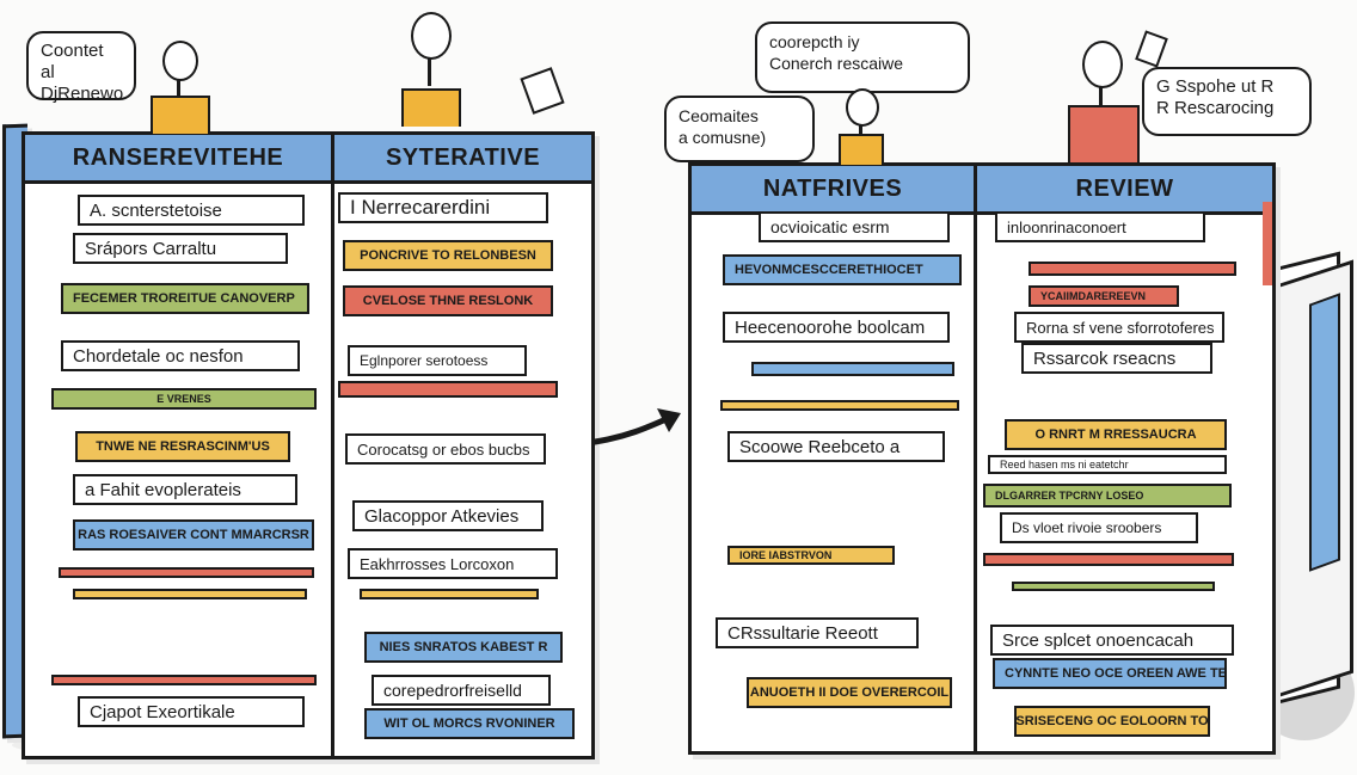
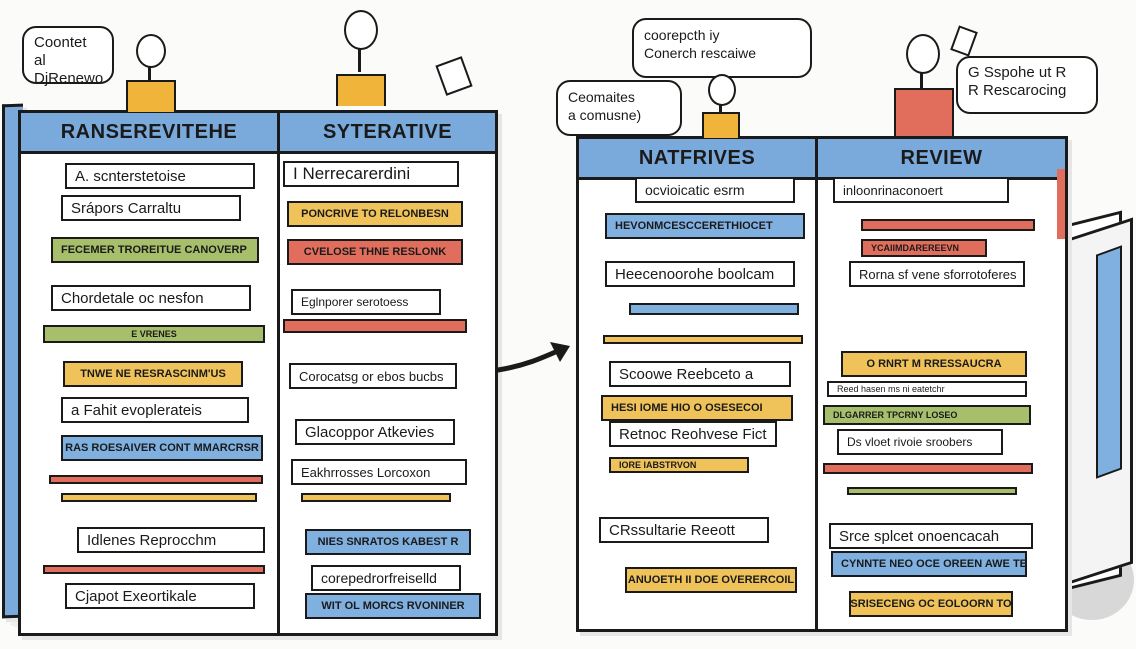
  RANSEREVITEHE
  SYTERATIVE
  A. scnterstetoise
  Srápors Carraltu
  FECEMER TROREITUE CANOVERP
  Chordetale oc nesfon
  E VRENES
  TNWE NE RESRASCINM'US
  a Fahit evoplerateis
  RAS ROESAIVER CONT MMARCRSR
+ Idlenes Reprocchm
  Cjapot Exeortikale
  I Nerrecarerdini
  PONCRIVE TO RELONBESN
  CVELOSE THNE RESLONK
  Eglnporer serotoess
  Corocatsg or ebos bucbs
  Glacoppor Atkevies
  Eakhrrosses Lorcoxon
  NIES SNRATOS KABEST R
  corepedrorfreiselld
  WIT OL MORCS RVONINER
  Coontet al
  DjRenewo
  NATFRIVES
  REVIEW
  ocvioicatic esrm
  HEVONMCESCCERETHIOCET
  Heecenoorohe boolcam
  Scoowe Reebceto a
+ HESI IOME HIO O OSESECOI
+ Retnoc Reohvese Fict
  IORE IABSTRVON
  CRssultarie Reeott
  ANUOETH II DOE OVERERCOIL
  inloonrinaconoert
  YCAIIMDAREREEVN
  Rorna sf vene sforrotoferes
- Rssarcok rseacns
  O RNRT M RRESSAUCRA
  Reed hasen ms ni eatetchr
  DLGARRER TPCRNY LOSEO
  Ds vloet rivoie sroobers
  Srce splcet onoencacah
  CYNNTE NEO OCE OREEN AWE TE
  SRISECENG OC EOLOORN TO
  Ceomaites
  a comusne)
  coorepcth iy
  Conerch rescaiwe
  G Sspohe ut R
  R Rescarocing
